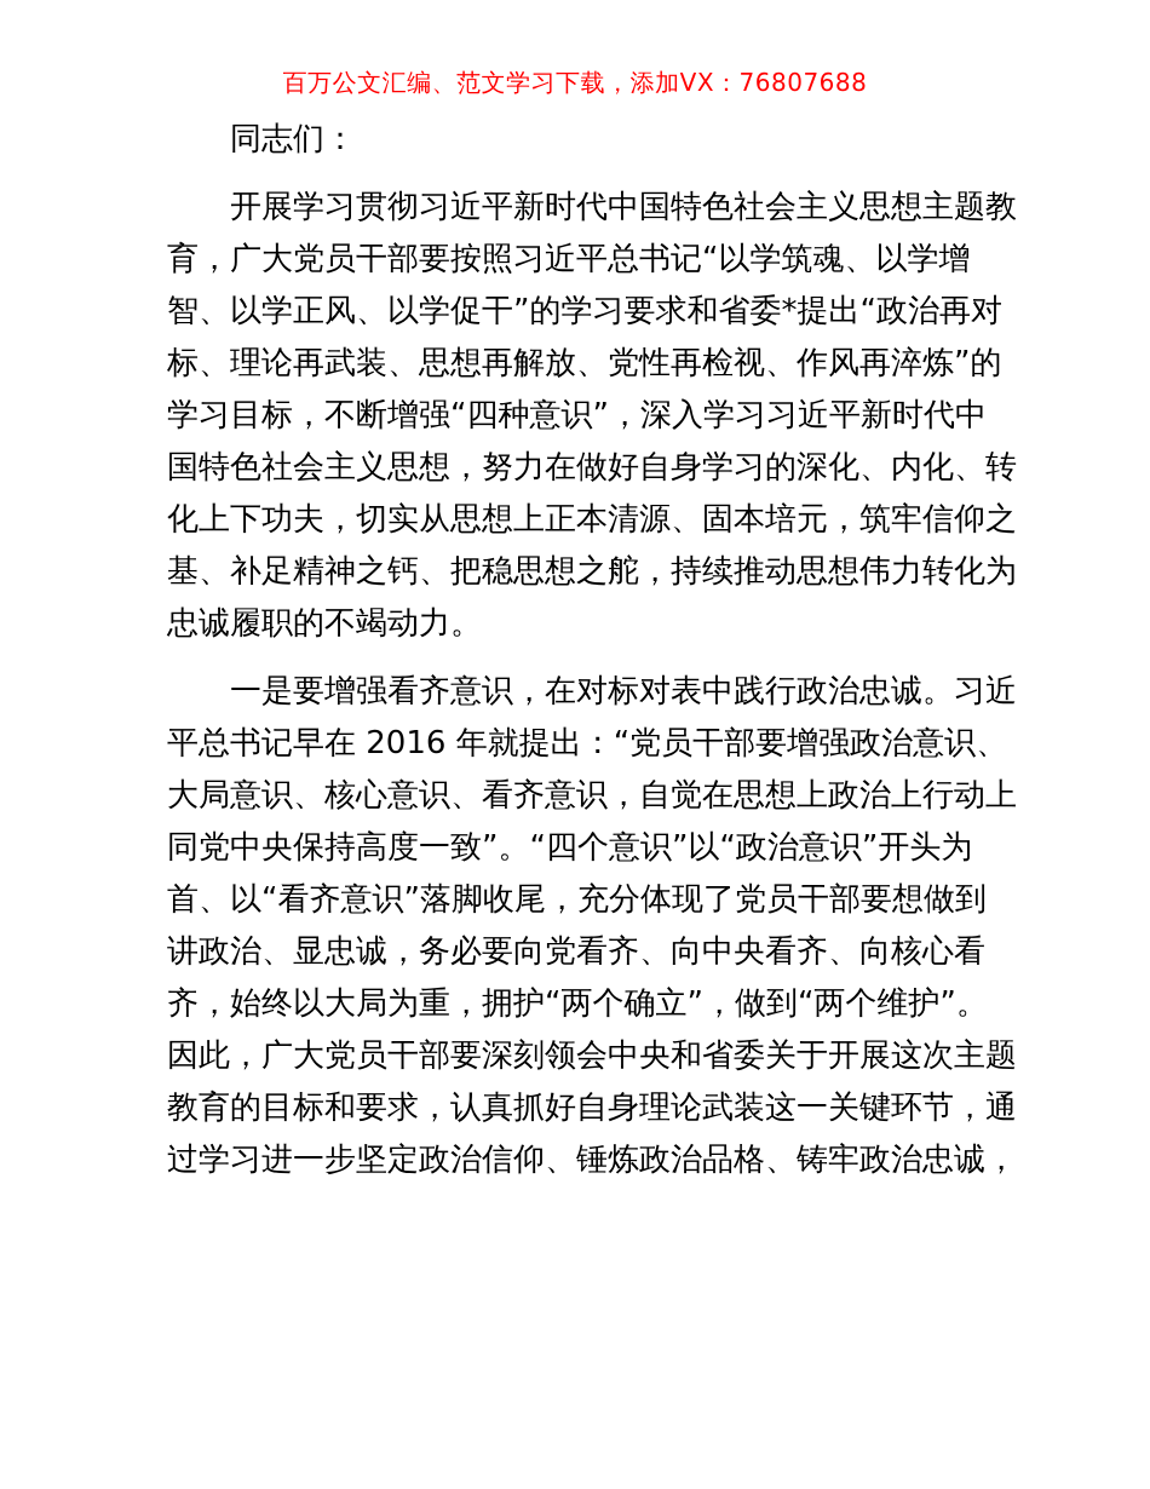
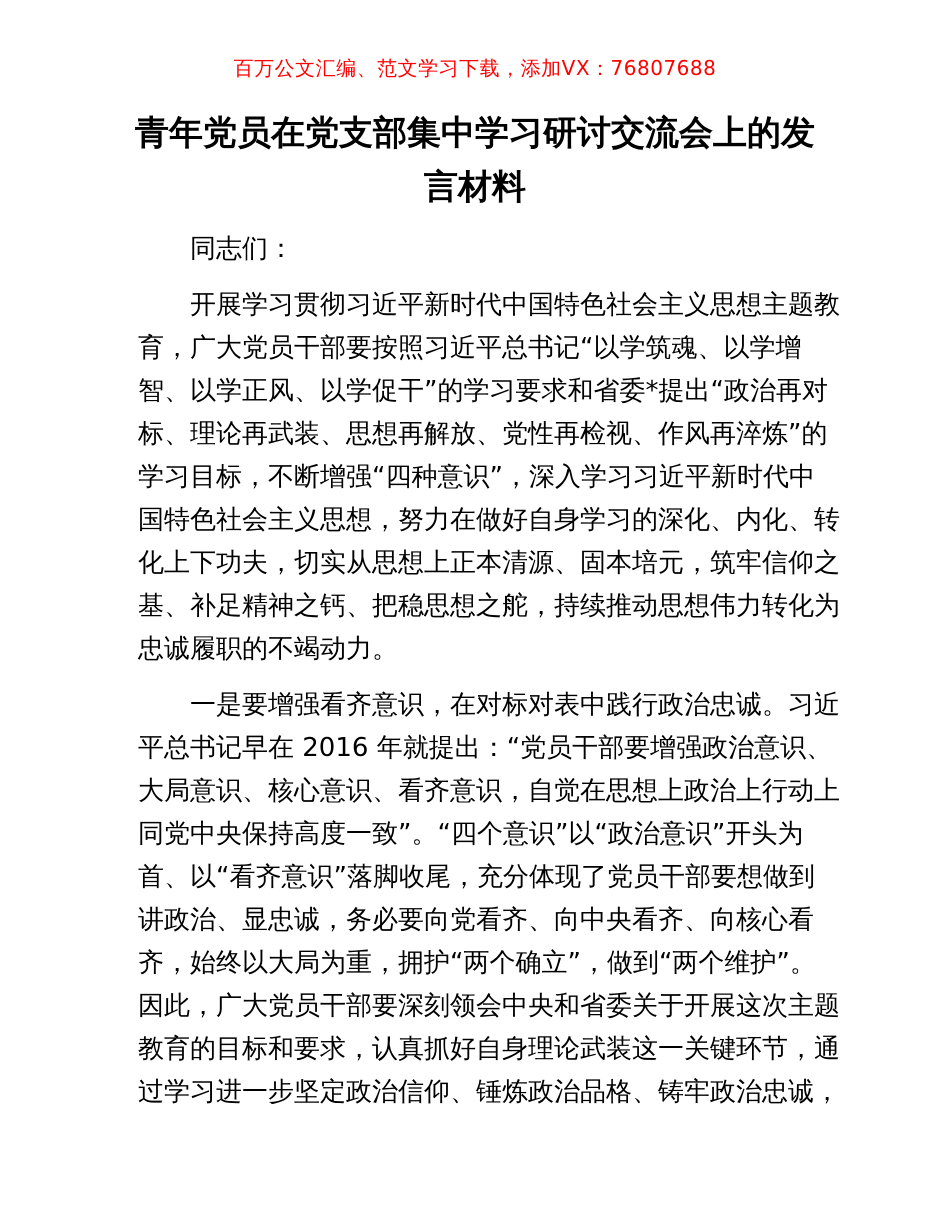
  百万公文汇编、范文学习下载，添加VX：76807688
+ 青年党员在党支部集中学习研讨交流会上的发
+ 言材料
  同志们：
  开展学习贯彻习近平新时代中国特色社会主义思想主题教
  育，广大党员干部要按照习近平总书记“以学筑魂、以学增
  智、以学正风、以学促干”的学习要求和省委*提出“政治再对
  标、理论再武装、思想再解放、党性再检视、作风再淬炼”的
  学习目标，不断增强“四种意识”，深入学习习近平新时代中
  国特色社会主义思想，努力在做好自身学习的深化、内化、转
  化上下功夫，切实从思想上正本清源、固本培元，筑牢信仰之
  基、补足精神之钙、把稳思想之舵，持续推动思想伟力转化为
  忠诚履职的不竭动力。
  一是要增强看齐意识，在对标对表中践行政治忠诚。习近
  平总书记早在 2016 年就提出：“党员干部要增强政治意识、
  大局意识、核心意识、看齐意识，自觉在思想上政治上行动上
  同党中央保持高度一致”。“四个意识”以“政治意识”开头为
  首、以“看齐意识”落脚收尾，充分体现了党员干部要想做到
  讲政治、显忠诚，务必要向党看齐、向中央看齐、向核心看
  齐，始终以大局为重，拥护“两个确立”，做到“两个维护”。
  因此，广大党员干部要深刻领会中央和省委关于开展这次主题
  教育的目标和要求，认真抓好自身理论武装这一关键环节，通
  过学习进一步坚定政治信仰、锤炼政治品格、铸牢政治忠诚，
